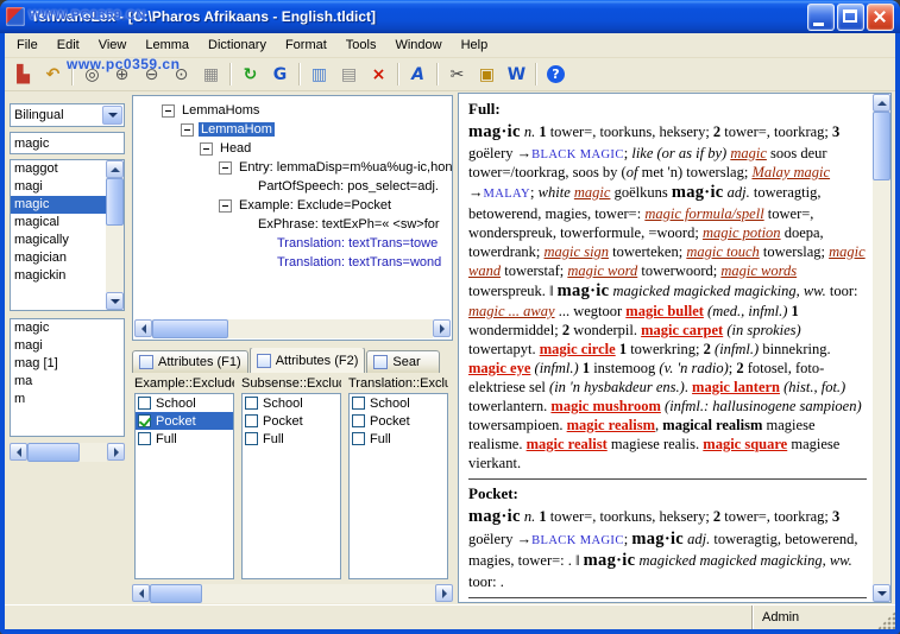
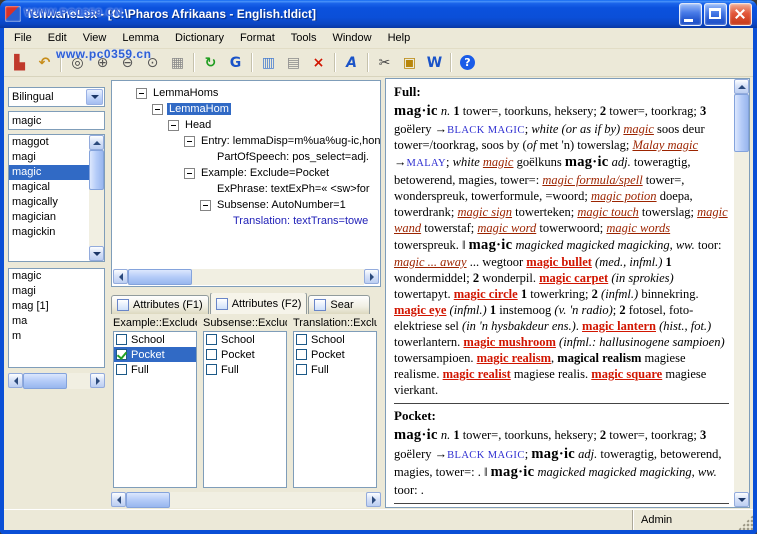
  TshwaneLex - [C:\Pharos Afrikaans - English.tldict]
  File
  Edit
  View
  Lemma
  Dictionary
  Format
  Tools
  Window
  Help
  ▙
  ↶
  ◎
  ⊕
  ⊖
  ⊙
  ▦
  ↻
  G
  ▥
  ▤
  ×
  A
  ✂
  ▣
  W
  ?
  Bilingual
  magic
  maggot
  magi
  magic
  magical
  magically
  magician
  magickin
  magic
  magi
  mag [1]
  ma
  m
  LemmaHoms
  LemmaHom
  Head
  Entry: lemmaDisp=m%ua%ug-ic,hon
  PartOfSpeech: pos_select=adj.
  Example: Exclude=Pocket
  ExPhrase: textExPh=« <sw>for
+ Subsense: AutoNumber=1
  Translation: textTrans=towe
- Translation: textTrans=wond
  Attributes (F1)
  Attributes (F2)
  Sear
  Example::Exclud
  School
  Pocket
  Full
  Subsense::Exclu
  School
  Pocket
  Full
  Translation::Exclu
  School
  Pocket
  Full
  Full:
- mag·ic n. 1 tower=, toorkuns, heksery; 2 tower=, toorkrag; 3 goëlery →BLACK MAGIC; like (or as if by) magic soos deur tower=/toorkrag, soos by (of met 'n) towerslag; Malay magic →MALAY; white magic goëlkuns mag·ic adj. toweragtig, betowerend, magies, tower=: magic formula/spell tower=, wonderspreuk, towerformule, =woord; magic potion doepa, towerdrank; magic sign towerteken; magic touch towerslag; magic wand towerstaf; magic word towerwoord; magic words towerspreuk. ‖ mag·ic magicked magicked magicking, ww. toor: magic ... away ... wegtoor magic bullet (med., infml.) 1 wondermiddel; 2 wonderpil. magic carpet (in sprokies) towertapyt. magic circle 1 towerkring; 2 (infml.) binnekring. magic eye (infml.) 1 instemoog (v. 'n radio); 2 fotosel, foto-elektriese sel (in 'n hysbakdeur ens.). magic lantern (hist., fot.) towerlantern. magic mushroom (infml.: hallusinogene sampioen) towersampioen. magic realism, magical realism magiese realisme. magic realist magiese realis. magic square magiese vierkant.
+ mag·ic n. 1 tower=, toorkuns, heksery; 2 tower=, toorkrag; 3 goëlery →BLACK MAGIC; white (or as if by) magic soos deur tower=/toorkrag, soos by (of met 'n) towerslag; Malay magic →MALAY; white magic goëlkuns mag·ic adj. toweragtig, betowerend, magies, tower=: magic formula/spell tower=, wonderspreuk, towerformule, =woord; magic potion doepa, towerdrank; magic sign towerteken; magic touch towerslag; magic wand towerstaf; magic word towerwoord; magic words towerspreuk. ‖ mag·ic magicked magicked magicking, ww. toor: magic ... away ... wegtoor magic bullet (med., infml.) 1 wondermiddel; 2 wonderpil. magic carpet (in sprokies) towertapyt. magic circle 1 towerkring; 2 (infml.) binnekring. magic eye (infml.) 1 instemoog (v. 'n radio); 2 fotosel, foto-elektriese sel (in 'n hysbakdeur ens.). magic lantern (hist., fot.) towerlantern. magic mushroom (infml.: hallusinogene sampioen) towersampioen. magic realism, magical realism magiese realisme. magic realist magiese realis. magic square magiese vierkant.
  Pocket:
  mag·ic n. 1 tower=, toorkuns, heksery; 2 tower=, toorkrag; 3 goëlery →BLACK MAGIC; mag·ic adj. toweragtig, betowerend, magies, tower=: . ‖ mag·ic magicked magicked magicking, ww. toor: .
  Admin
  WWW.PC0359.CN
  www.pc0359.cn
